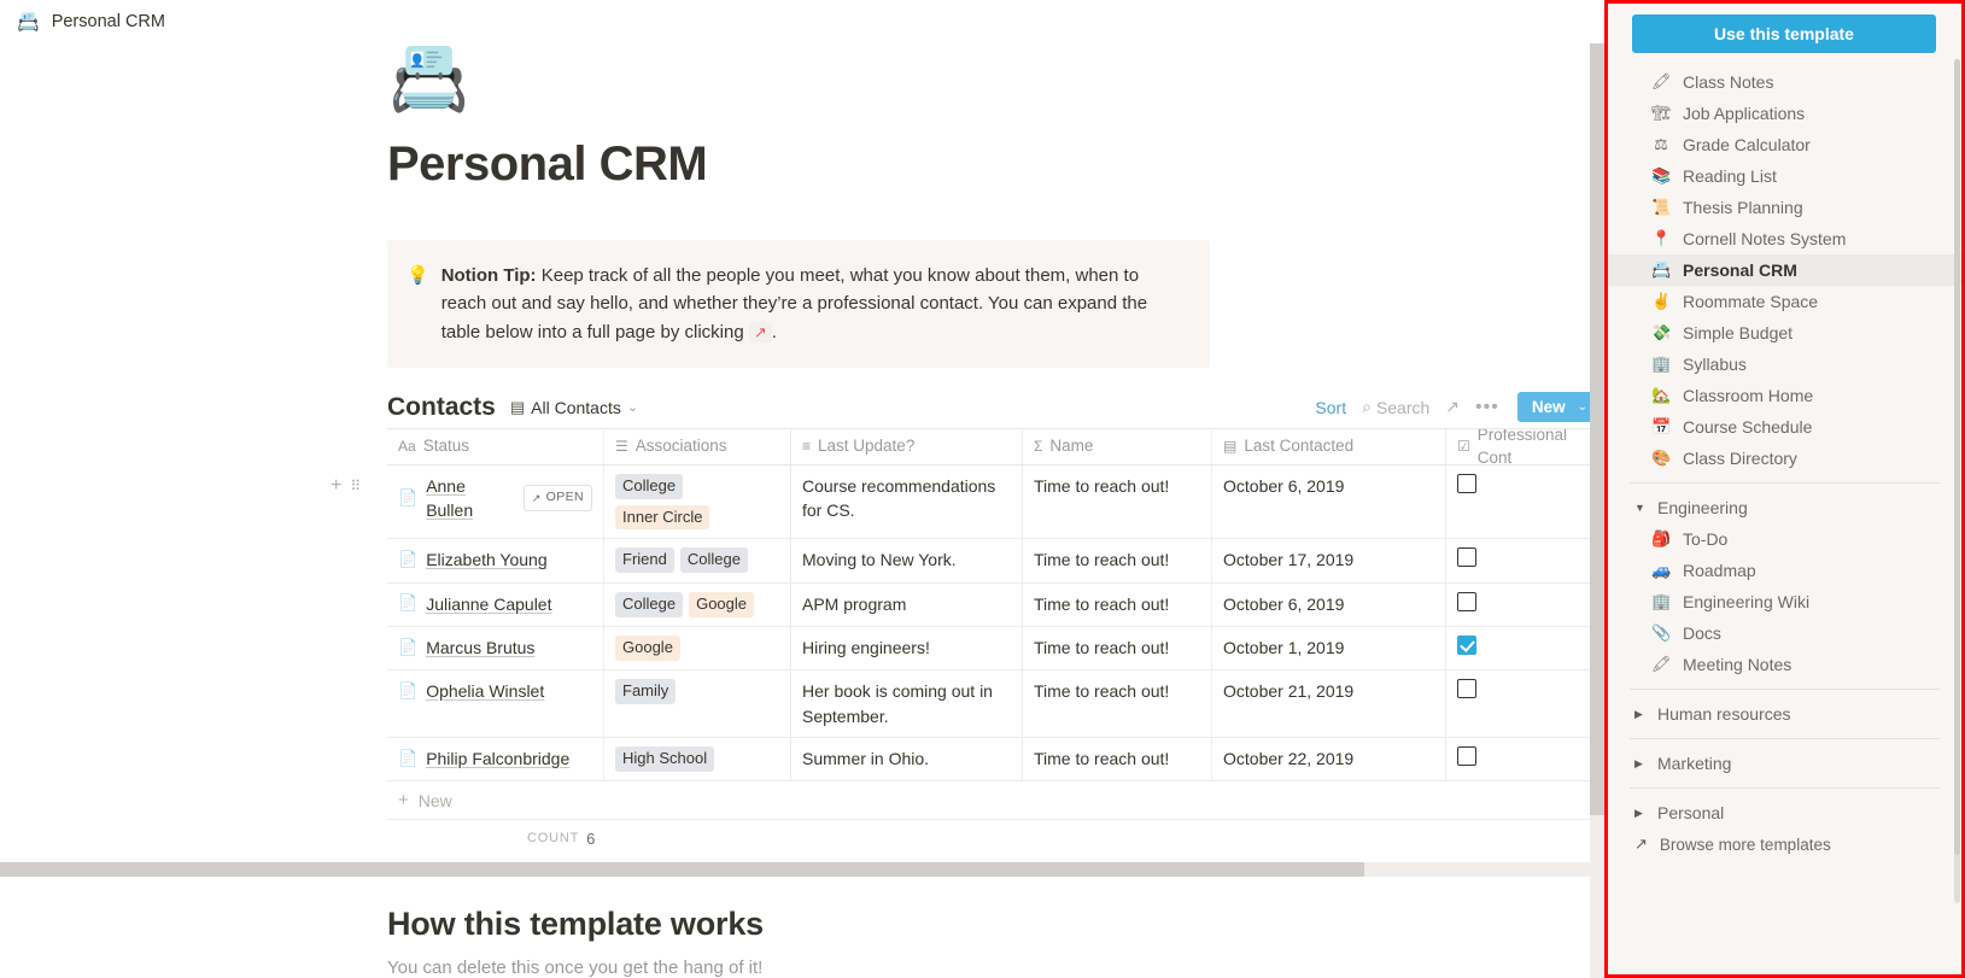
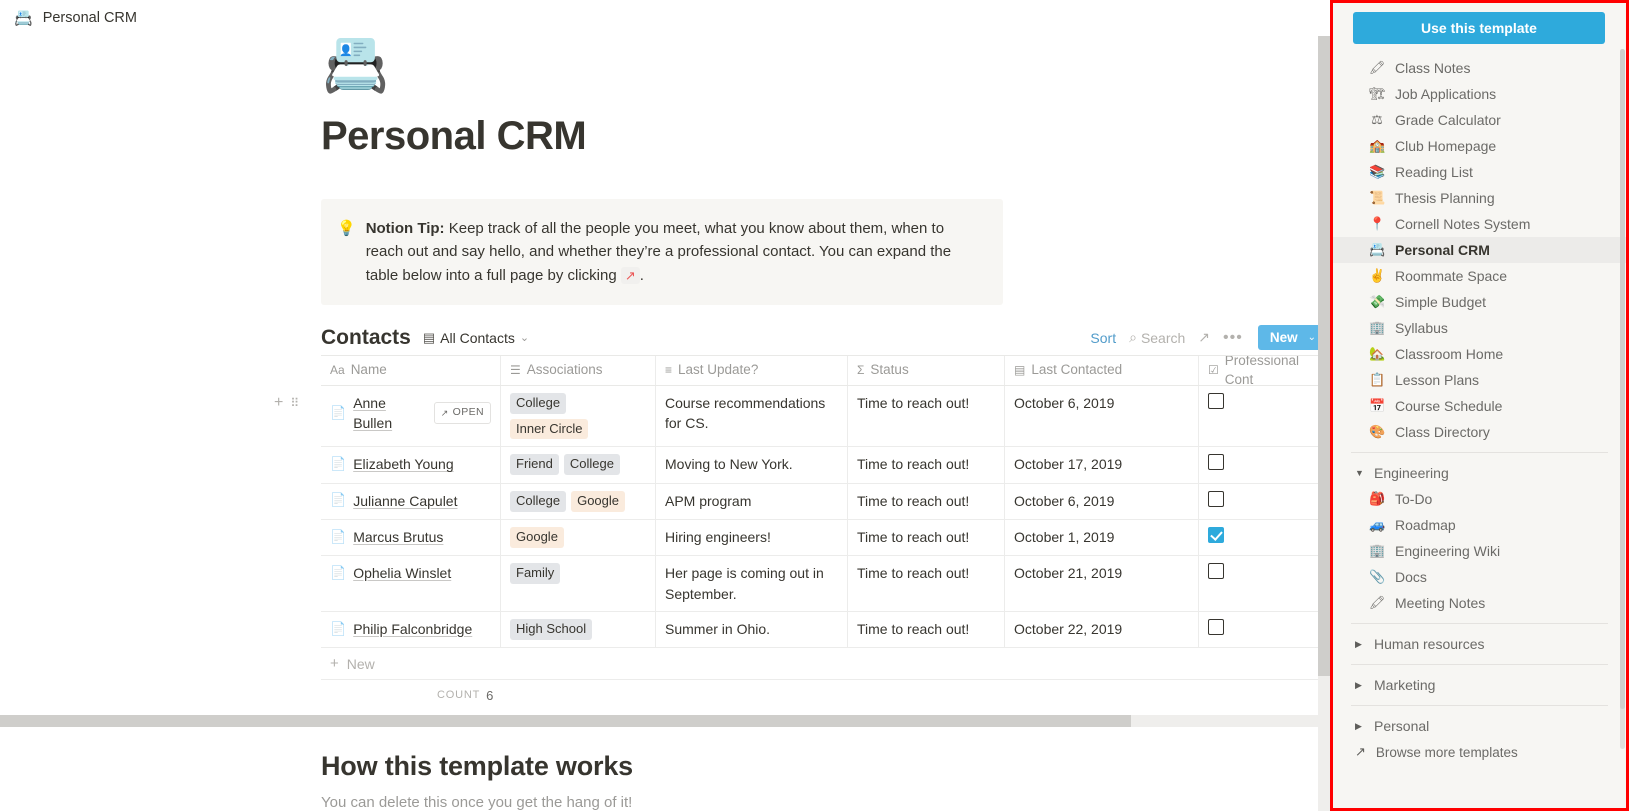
  📇
  Personal CRM
  📇
  Personal CRM
  💡
  Notion Tip: Keep track of all the people you meet, what you know about them, when to reach out and say hello, and whether they’re a professional contact. You can expand the table below into a full page by clicking ↗ .
  Contacts
  ▤
  All Contacts
  ⌄
  Sort
  ⌕
  Search
  ↗
  •••
  New
  ⌄
  Aa
- Status
+ Name
  ☰
  Associations
  ≡
  Last Update?
  Σ
- Name
+ Status
  ▤
  Last Contacted
  ☑
  Professional Cont
  +
  ⠿
  📄
  Anne Bullen
  ↗
  OPEN
  College
  Inner Circle
  Course recommendations for CS.
  Time to reach out!
  October 6, 2019
  📄
  Elizabeth Young
  Friend
  College
  Moving to New York.
  Time to reach out!
  October 17, 2019
  📄
  Julianne Capulet
  College
  Google
  APM program
  Time to reach out!
  October 6, 2019
  📄
  Marcus Brutus
  Google
  Hiring engineers!
  Time to reach out!
  October 1, 2019
  📄
  Ophelia Winslet
  Family
- Her book is coming out in September.
+ Her page is coming out in September.
  Time to reach out!
  October 21, 2019
  📄
  Philip Falconbridge
  High School
  Summer in Ohio.
  Time to reach out!
  October 22, 2019
  +
  New
  COUNT
  6
  How this template works
  You can delete this once you get the hang of it!
  Use this template
  🖍
  Class Notes
  🏗
  Job Applications
  ⚖
  Grade Calculator
+ 🏫
+ Club Homepage
  📚
  Reading List
  📜
  Thesis Planning
  📍
  Cornell Notes System
  📇
  Personal CRM
  ✌
  Roommate Space
  💸
  Simple Budget
  🏢
  Syllabus
  🏡
  Classroom Home
+ 📋
+ Lesson Plans
  📅
  Course Schedule
  🎨
  Class Directory
  ▼
  Engineering
  🎒
  To-Do
  🚙
  Roadmap
  🏢
  Engineering Wiki
  📎
  Docs
  🖍
  Meeting Notes
  ▶
  Human resources
  ▶
  Marketing
  ▶
  Personal
  ↗
  Browse more templates
